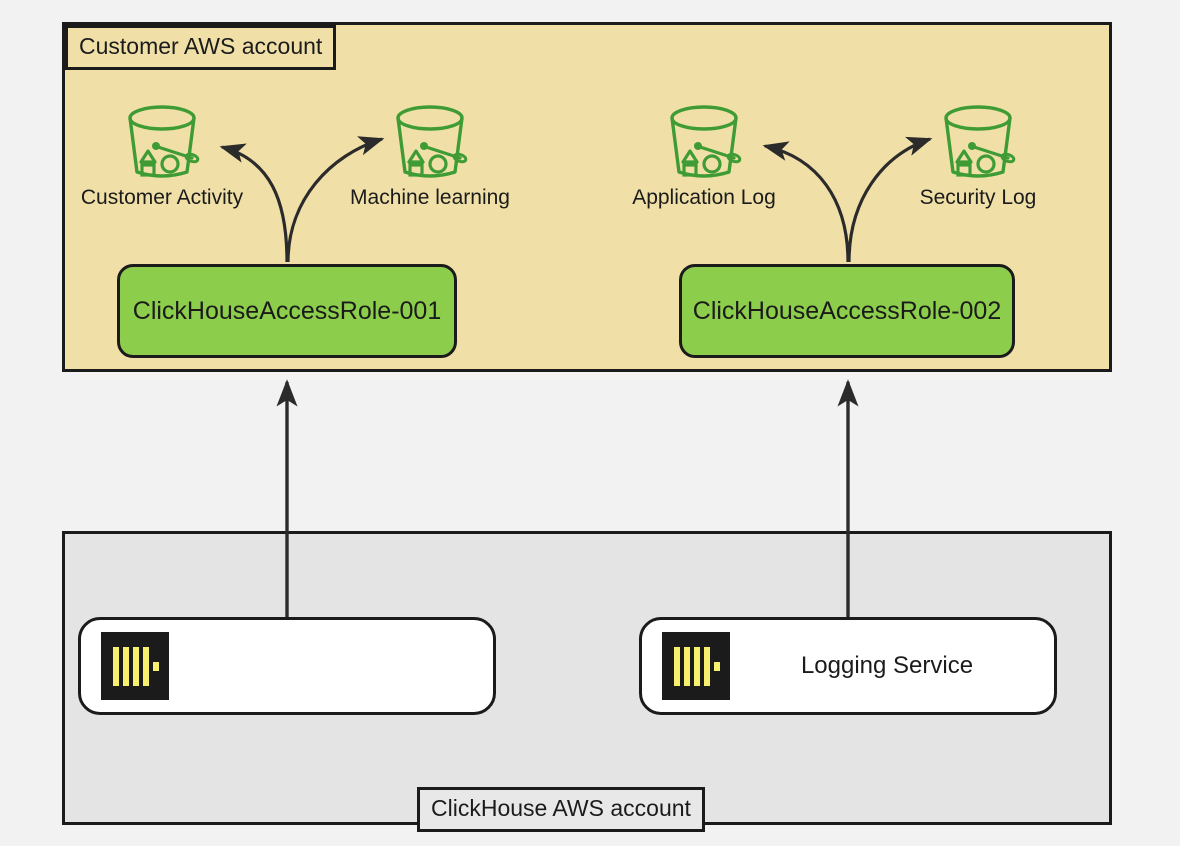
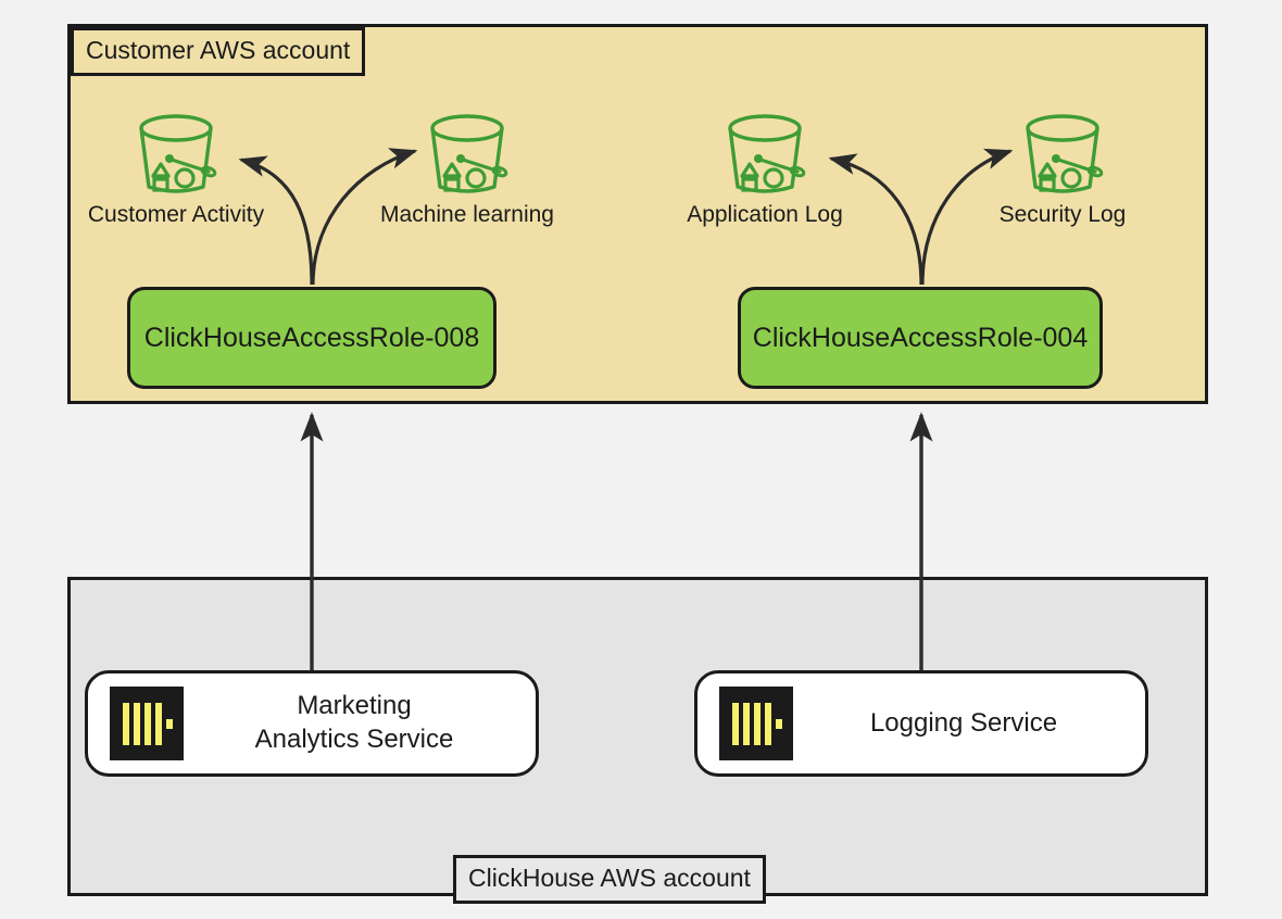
  Customer AWS account
  ClickHouse AWS account
  Customer Activity
  Machine learning
  Application Log
  Security Log
- ClickHouseAccessRole-001
+ ClickHouseAccessRole-008
- ClickHouseAccessRole-002
+ ClickHouseAccessRole-004
+ Marketing
+ Analytics Service
  Logging Service
